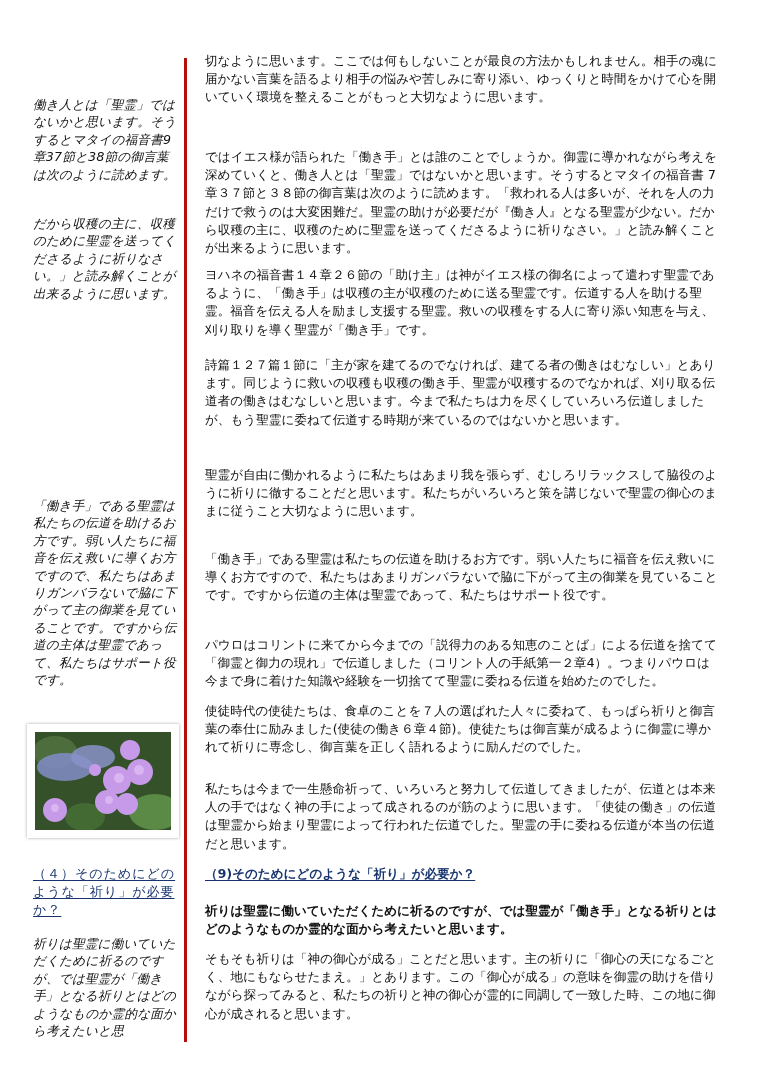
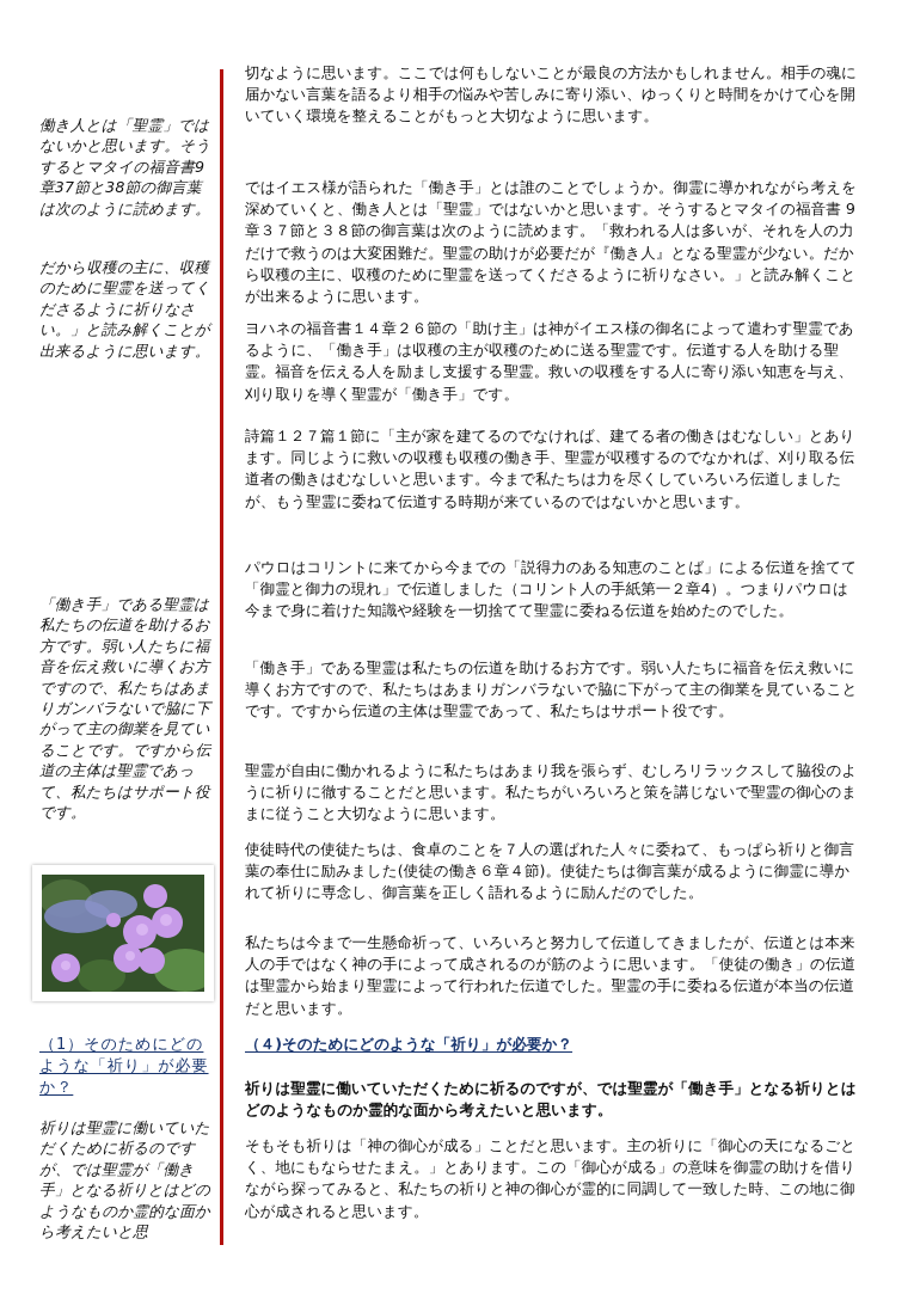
  働き人とは「聖霊」ではないかと思います。そうするとマタイの福音書9章37節と38節の御言葉は次のように読めます。
  だから収穫の主に、収穫のために聖霊を送ってくださるように祈りなさい。」と読み解くことが出来るように思います。
  「働き手」である聖霊は私たちの伝道を助けるお方です。弱い人たちに福音を伝え救いに導くお方ですので、私たちはあまりガンバラないで脇に下がって主の御業を見ていることです。ですから伝道の主体は聖霊であって、私たちはサポート役です。
- （４）そのためにどのような「祈り」が必要か？
+ （1）そのためにどのような「祈り」が必要か？
  祈りは聖霊に働いていただくために祈るのですが、では聖霊が「働き手」となる祈りとはどのようなものか霊的な面から考えたいと思
  切なように思います。ここでは何もしないことが最良の方法かもしれません。相手の魂に届かない言葉を語るより相手の悩みや苦しみに寄り添い、ゆっくりと時間をかけて心を開いていく環境を整えることがもっと大切なように思います。
- ではイエス様が語られた「働き手」とは誰のことでしょうか。御霊に導かれながら考えを深めていくと、働き人とは「聖霊」ではないかと思います。そうするとマタイの福音書 7 章３７節と３８節の御言葉は次のように読めます。「救われる人は多いが、それを人の力だけで救うのは大変困難だ。聖霊の助けが必要だが『働き人』となる聖霊が少ない。だから収穫の主に、収穫のために聖霊を送ってくださるように祈りなさい。」と読み解くことが出来るように思います。
+ ではイエス様が語られた「働き手」とは誰のことでしょうか。御霊に導かれながら考えを深めていくと、働き人とは「聖霊」ではないかと思います。そうするとマタイの福音書 9 章３７節と３８節の御言葉は次のように読めます。「救われる人は多いが、それを人の力だけで救うのは大変困難だ。聖霊の助けが必要だが『働き人』となる聖霊が少ない。だから収穫の主に、収穫のために聖霊を送ってくださるように祈りなさい。」と読み解くことが出来るように思います。
  ヨハネの福音書１４章２６節の「助け主」は神がイエス様の御名によって遣わす聖霊であるように、「働き手」は収穫の主が収穫のために送る聖霊です。伝道する人を助ける聖霊。福音を伝える人を励まし支援する聖霊。救いの収穫をする人に寄り添い知恵を与え、刈り取りを導く聖霊が「働き手」です。
  詩篇１２７篇１節に「主が家を建てるのでなければ、建てる者の働きはむなしい」とあります。同じように救いの収穫も収穫の働き手、聖霊が収穫するのでなかれば、刈り取る伝道者の働きはむなしいと思います。今まで私たちは力を尽くしていろいろ伝道しましたが、もう聖霊に委ねて伝道する時期が来ているのではないかと思います。
- 聖霊が自由に働かれるように私たちはあまり我を張らず、むしろリラックスして脇役のように祈りに徹することだと思います。私たちがいろいろと策を講じないで聖霊の御心のままに従うこと大切なように思います。
+ パウロはコリントに来てから今までの「説得力のある知恵のことば」による伝道を捨てて「御霊と御力の現れ」で伝道しました（コリント人の手紙第一２章4）。つまりパウロは今まで身に着けた知識や経験を一切捨てて聖霊に委ねる伝道を始めたのでした。
  「働き手」である聖霊は私たちの伝道を助けるお方です。弱い人たちに福音を伝え救いに導くお方ですので、私たちはあまりガンバラないで脇に下がって主の御業を見ていることです。ですから伝道の主体は聖霊であって、私たちはサポート役です。
- パウロはコリントに来てから今までの「説得力のある知恵のことば」による伝道を捨てて「御霊と御力の現れ」で伝道しました（コリント人の手紙第一２章4）。つまりパウロは今まで身に着けた知識や経験を一切捨てて聖霊に委ねる伝道を始めたのでした。
+ 聖霊が自由に働かれるように私たちはあまり我を張らず、むしろリラックスして脇役のように祈りに徹することだと思います。私たちがいろいろと策を講じないで聖霊の御心のままに従うこと大切なように思います。
  使徒時代の使徒たちは、食卓のことを７人の選ばれた人々に委ねて、もっぱら祈りと御言葉の奉仕に励みました(使徒の働き６章４節)。使徒たちは御言葉が成るように御霊に導かれて祈りに専念し、御言葉を正しく語れるように励んだのでした。
  私たちは今まで一生懸命祈って、いろいろと努力して伝道してきましたが、伝道とは本来人の手ではなく神の手によって成されるのが筋のように思います。「使徒の働き」の伝道は聖霊から始まり聖霊によって行われた伝道でした。聖霊の手に委ねる伝道が本当の伝道だと思います。
- （9)そのためにどのような「祈り」が必要か？
+ （４)そのためにどのような「祈り」が必要か？
  祈りは聖霊に働いていただくために祈るのですが、では聖霊が「働き手」となる祈りとはどのようなものか霊的な面から考えたいと思います。
  そもそも祈りは「神の御心が成る」ことだと思います。主の祈りに「御心の天になるごとく、地にもならせたまえ。」とあります。この「御心が成る」の意味を御霊の助けを借りながら探ってみると、私たちの祈りと神の御心が霊的に同調して一致した時、この地に御心が成されると思います。
